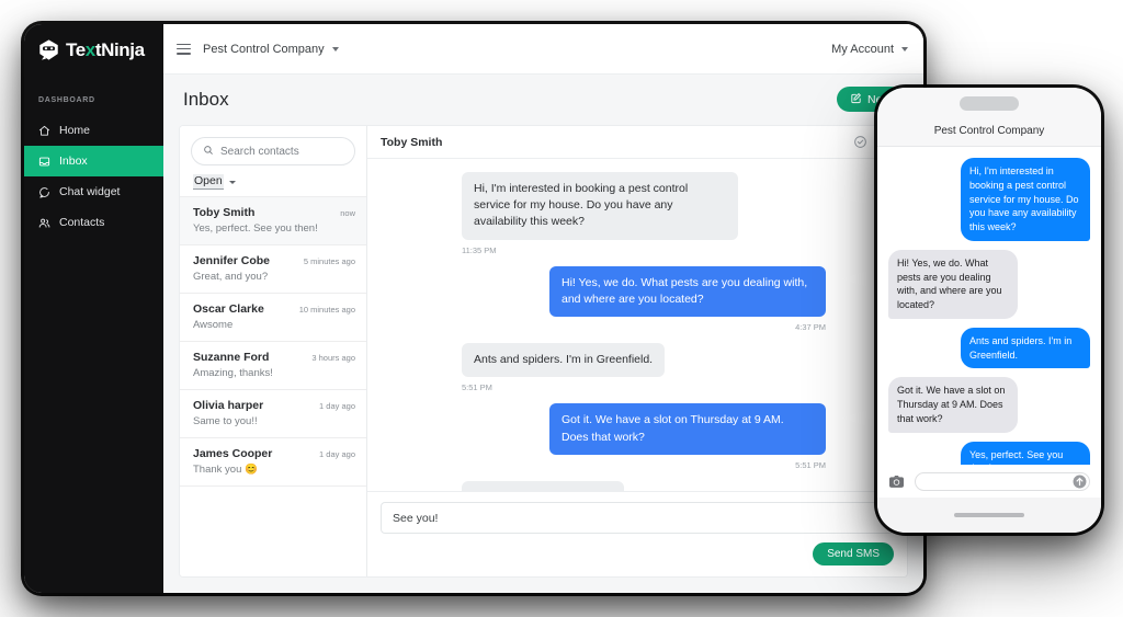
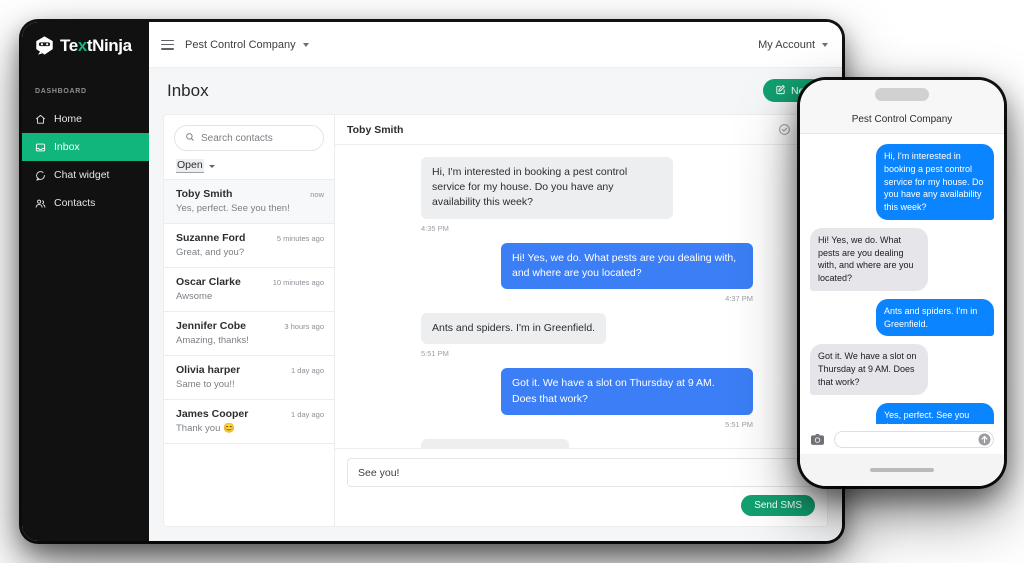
  TextNinja
  Home
  Inbox
  Chat widget
  Contacts
  Pest Control Company
  My Account
  Inbox
  Search contacts
  Open
  Toby Smith
  now
  Yes, perfect. See you then!
- Jennifer Cobe
+ Suzanne Ford
  5 minutes ago
  Great, and you?
  Oscar Clarke
  10 minutes ago
  Awsome
- Suzanne Ford
+ Jennifer Cobe
  3 hours ago
  Amazing, thanks!
  Olivia harper
  1 day ago
  Same to you!!
  James Cooper
  1 day ago
  Thank you 😊
  Toby Smith
  Hi, I'm interested in booking a pest control service for my house. Do you have any availability this week?
- 11:35 PM
+ 4:35 PM
  Hi! Yes, we do. What pests are you dealing with, and where are you located?
  4:37 PM
  Ants and spiders. I'm in Greenfield.
  5:51 PM
  Got it. We have a slot on Thursday at 9 AM. Does that work?
  5:51 PM
  See you!
  Send SMS
  Pest Control Company
  Hi, I'm interested in booking a pest control service for my house. Do you have any availability this week?
  Hi! Yes, we do. What pests are you dealing with, and where are you located?
  Ants and spiders. I'm in Greenfield.
  Got it. We have a slot on Thursday at 9 AM. Does that work?
  Yes, perfect. See you
